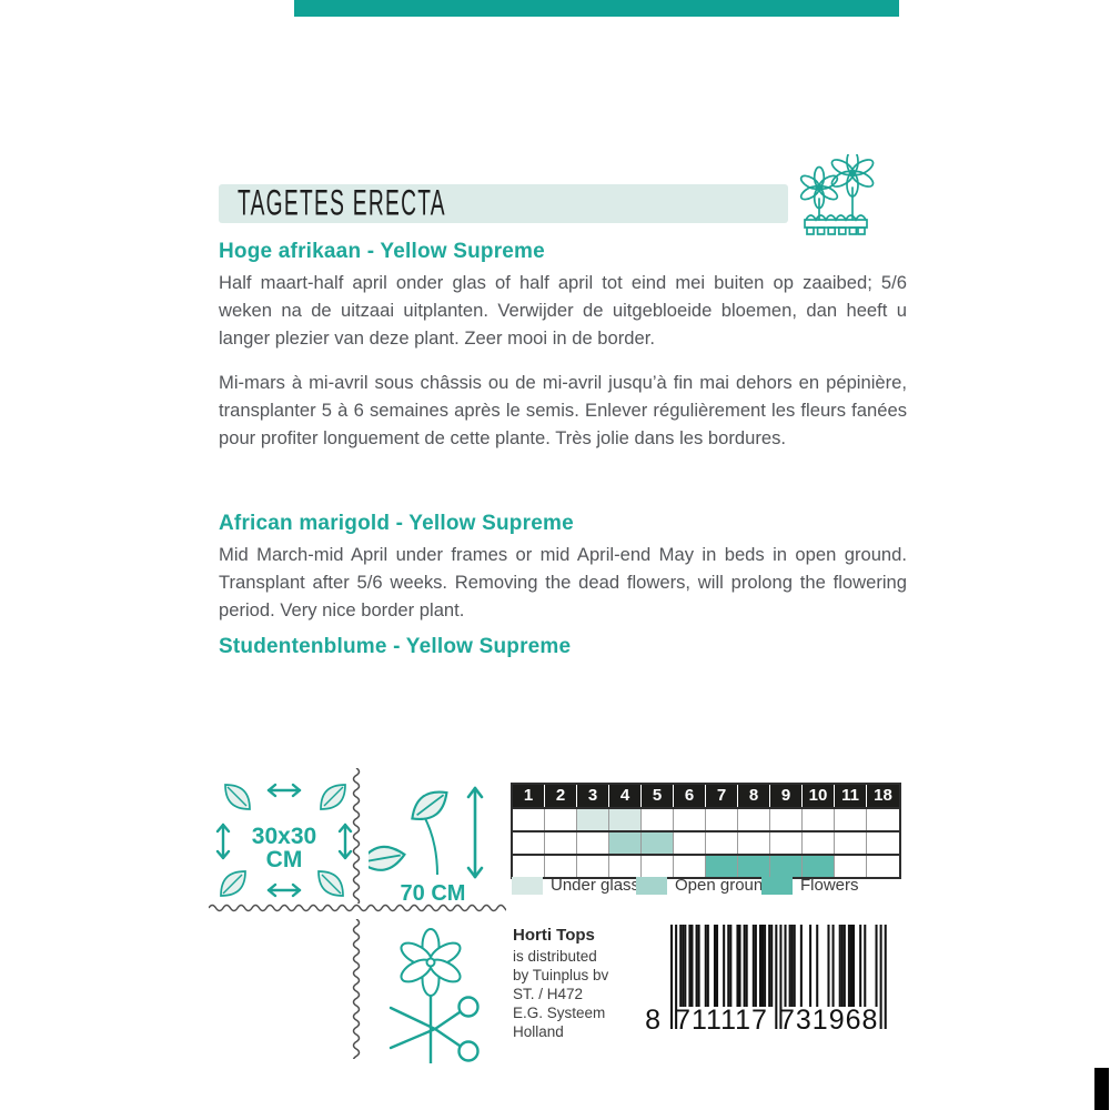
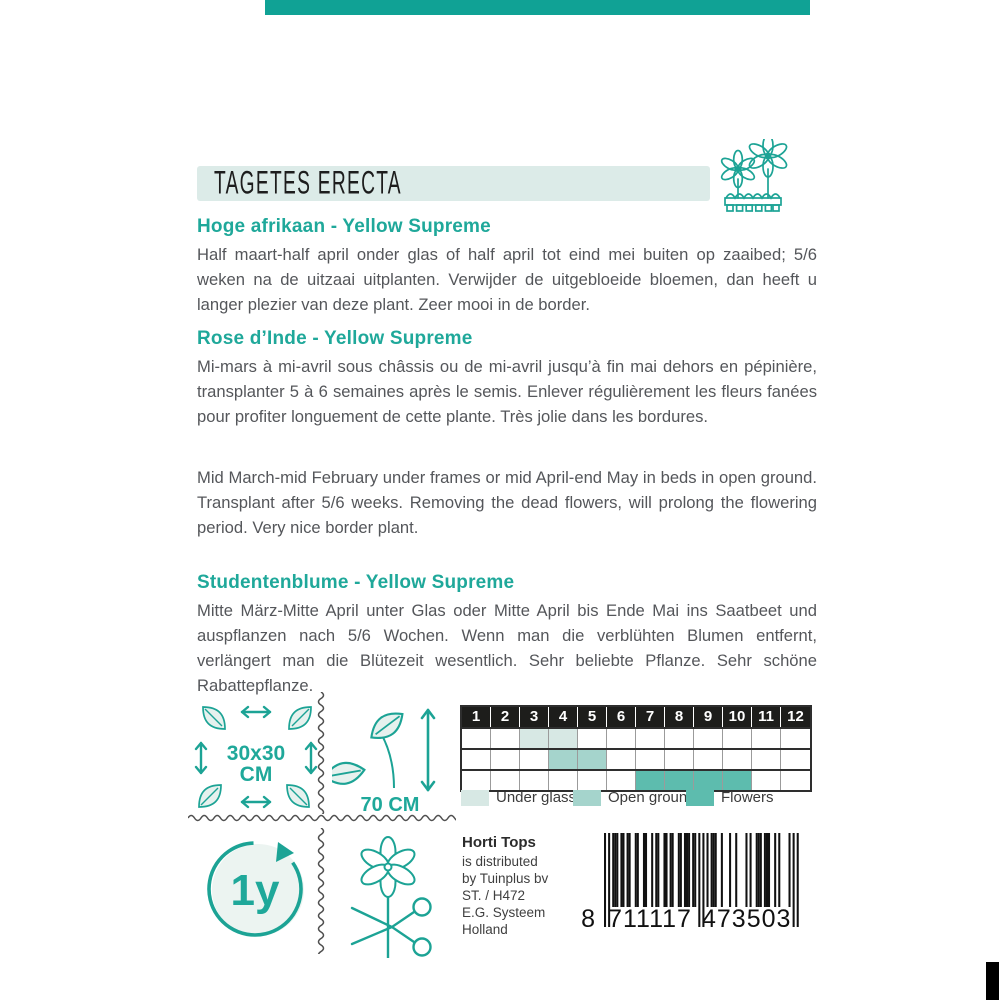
  TAGETES ERECTA
  Hoge afrikaan - Yellow Supreme
  Half maart-half april onder glas of half april tot eind mei buiten op zaaibed; 5/6 weken na de uitzaai uitplanten. Verwijder de uitgebloeide bloemen, dan heeft u langer plezier van deze plant. Zeer mooi in de border.
+ Rose d’Inde - Yellow Supreme
  Mi-mars à mi-avril sous châssis ou de mi-avril jusqu’à fin mai dehors en pépinière, transplanter 5 à 6 semaines après le semis. Enlever régulièrement les fleurs fanées pour profiter longuement de cette plante. Très jolie dans les bordures.
- African marigold - Yellow Supreme
- Mid March-mid April under frames or mid April-end May in beds in open ground. Transplant after 5/6 weeks. Removing the dead flowers, will prolong the flowering period. Very nice border plant.
+ Mid March-mid February under frames or mid April-end May in beds in open ground. Transplant after 5/6 weeks. Removing the dead flowers, will prolong the flowering period. Very nice border plant.
  Studentenblume - Yellow Supreme
+ Mitte März-Mitte April unter Glas oder Mitte April bis Ende Mai ins Saatbeet und auspflanzen nach 5/6 Wochen. Wenn man die verblühten Blumen entfernt, verlängert man die Blütezeit wesentlich. Sehr beliebte Pflanze. Sehr schöne Rabattepflanze.
  30x30
  CM
  70 CM
  1
  2
  3
  4
  5
  6
  7
  8
  9
  10
  11
- 18
+ 12
  Under glas
  Open groun
  Flowers
+ 1y
  Horti Tops
  is distributed
  by Tuinplus bv
  ST. / H472
  E.G. Systeem
  Holland
  8
  711117
- 731968
+ 473503
